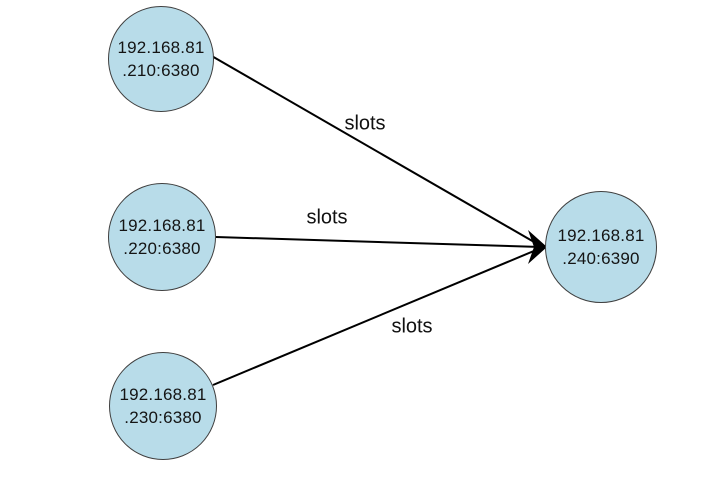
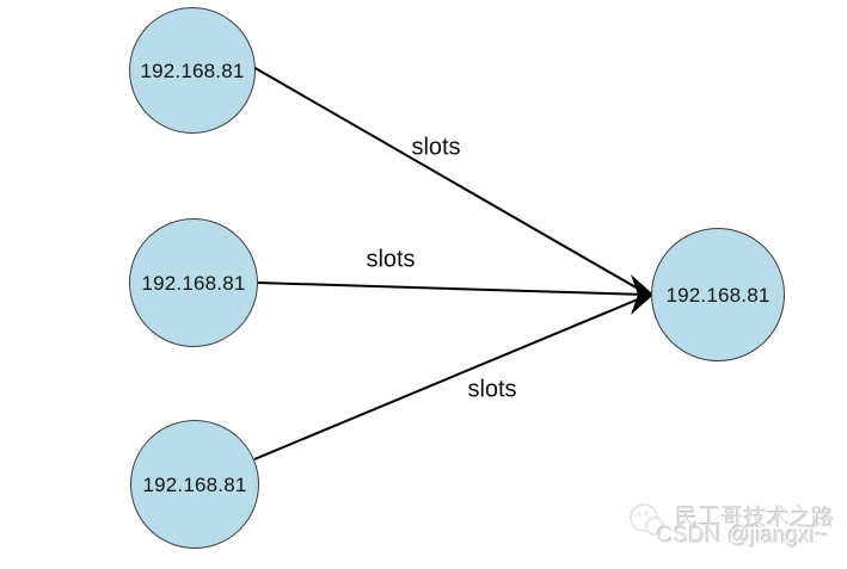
  192.168.81
- .210:6380
  192.168.81
- .220:6380
  192.168.81
- .230:6380
  192.168.81
- .240:6390
  slots
  slots
  slots
+ 民工哥技术之路
+ CSDN @jiangxi~
